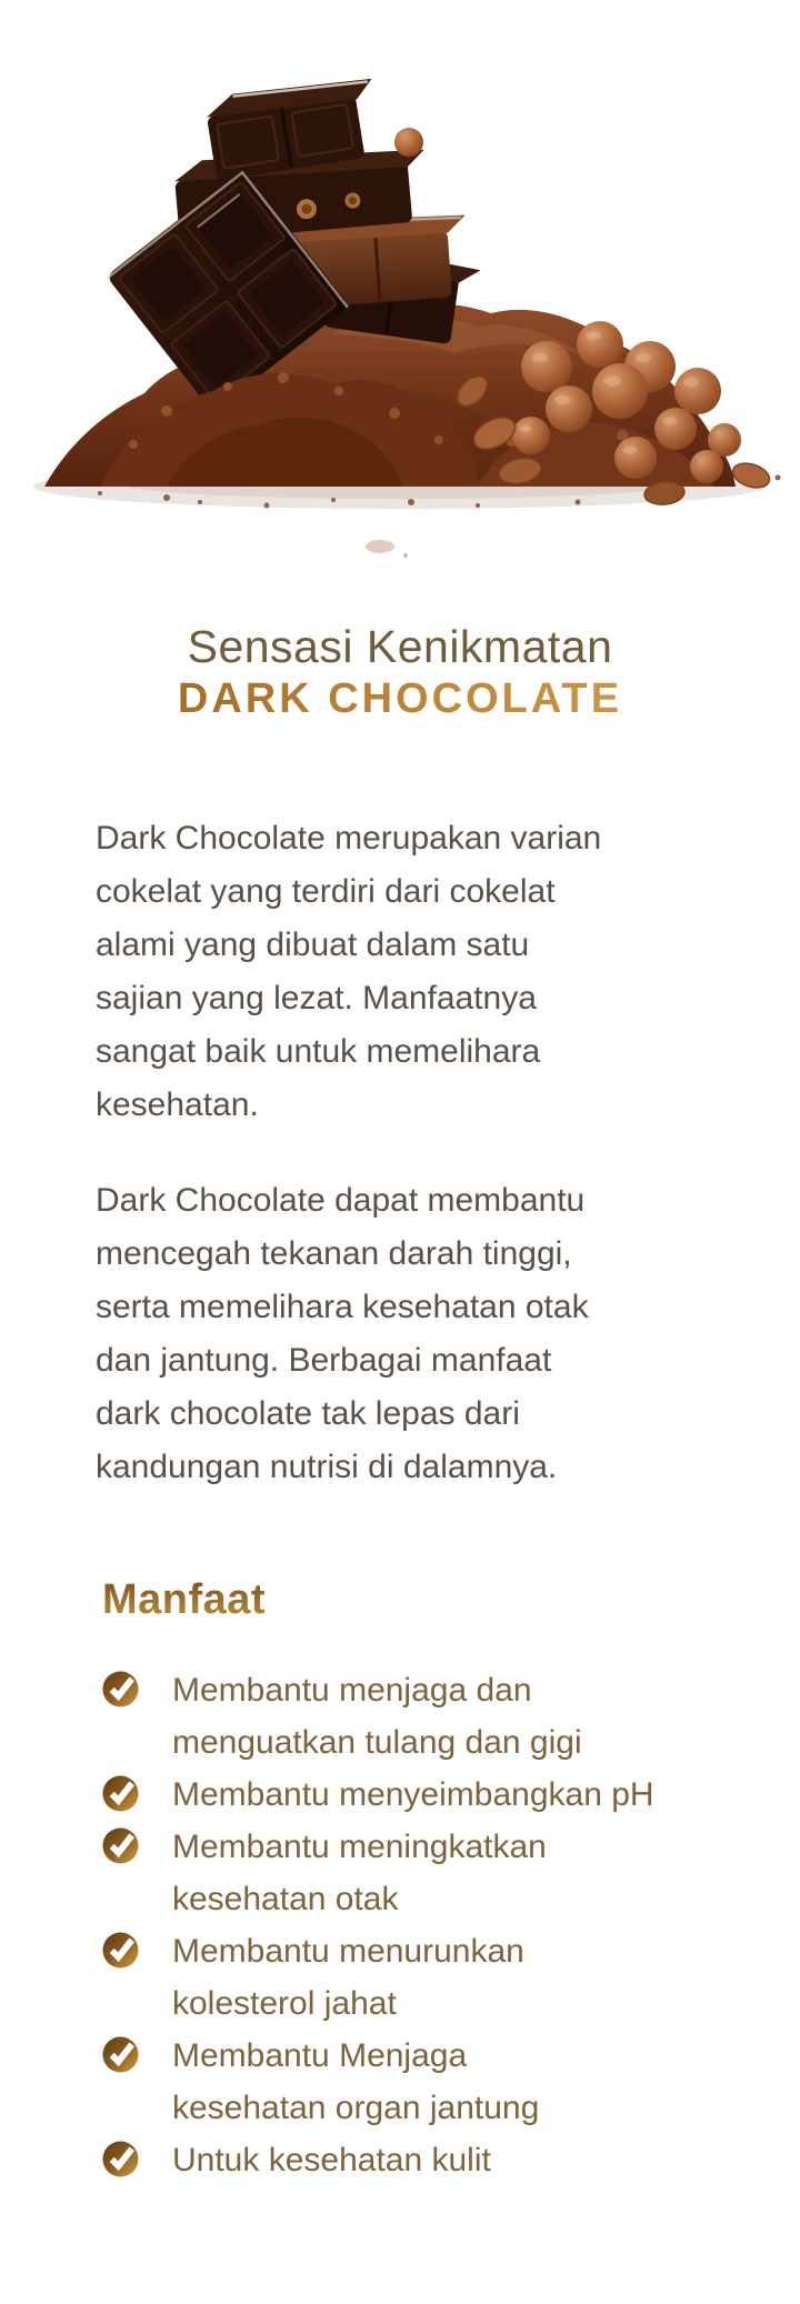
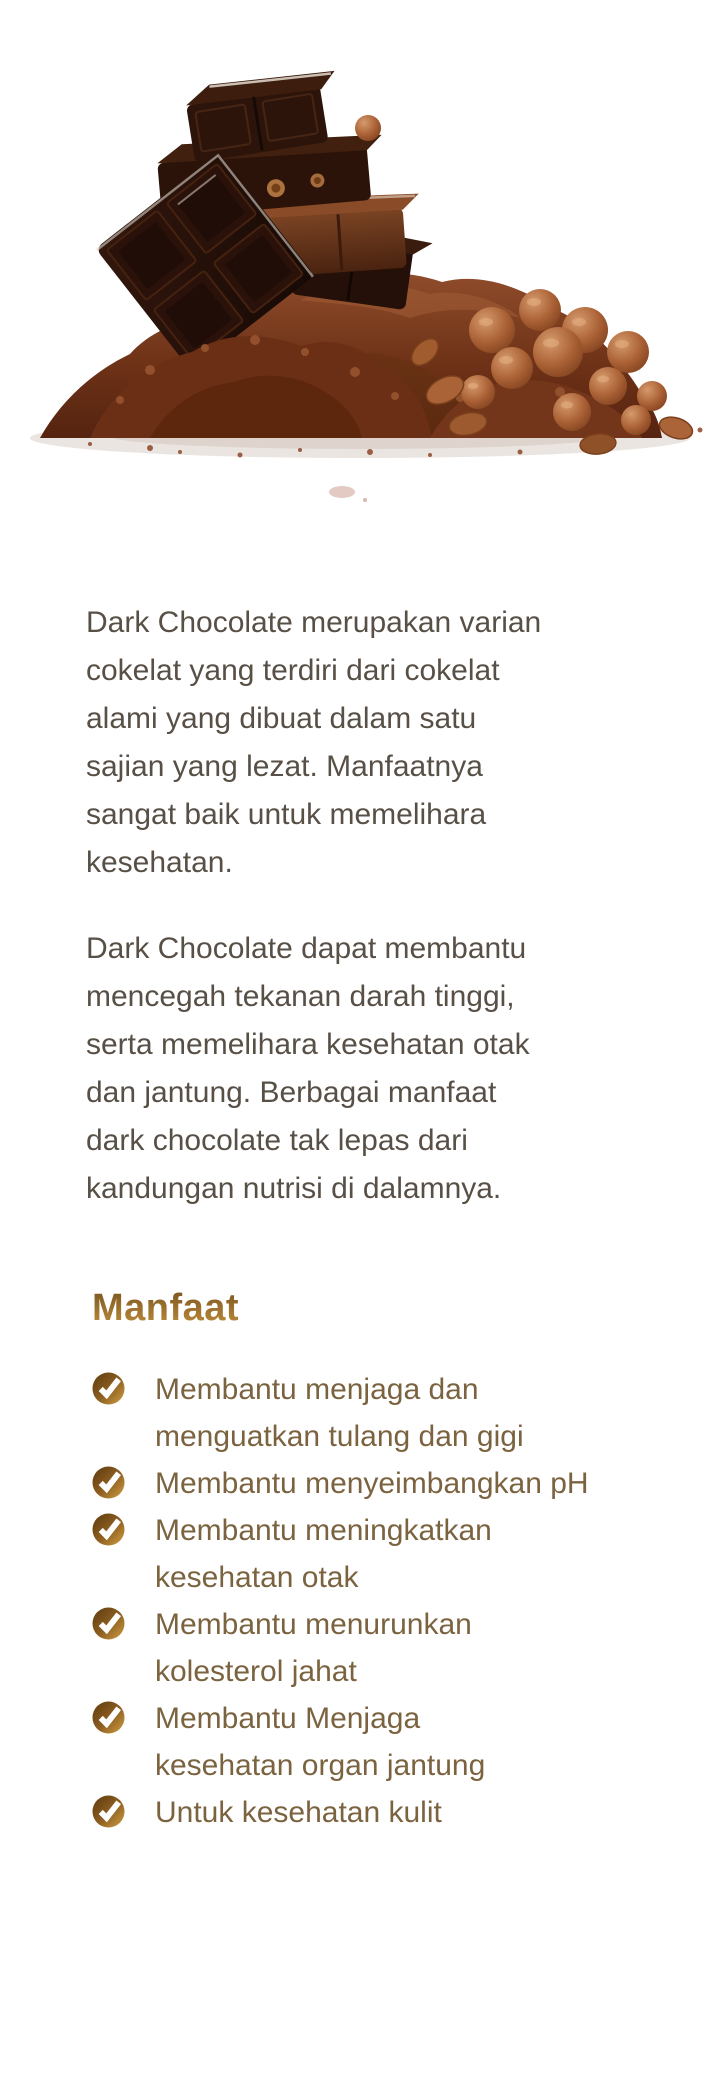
- Sensasi Kenikmatan
- DARK CHOCOLATE
  Dark Chocolate merupakan varian
  cokelat yang terdiri dari cokelat
  alami yang dibuat dalam satu
  sajian yang lezat. Manfaatnya
  sangat baik untuk memelihara
  kesehatan.
  Dark Chocolate dapat membantu
  mencegah tekanan darah tinggi,
  serta memelihara kesehatan otak
  dan jantung. Berbagai manfaat
  dark chocolate tak lepas dari
  kandungan nutrisi di dalamnya.
  Manfaat
  Membantu menjaga dan
  menguatkan tulang dan gigi
  Membantu menyeimbangkan pH
  Membantu meningkatkan
  kesehatan otak
  Membantu menurunkan
  kolesterol jahat
  Membantu Menjaga
  kesehatan organ jantung
  Untuk kesehatan kulit
